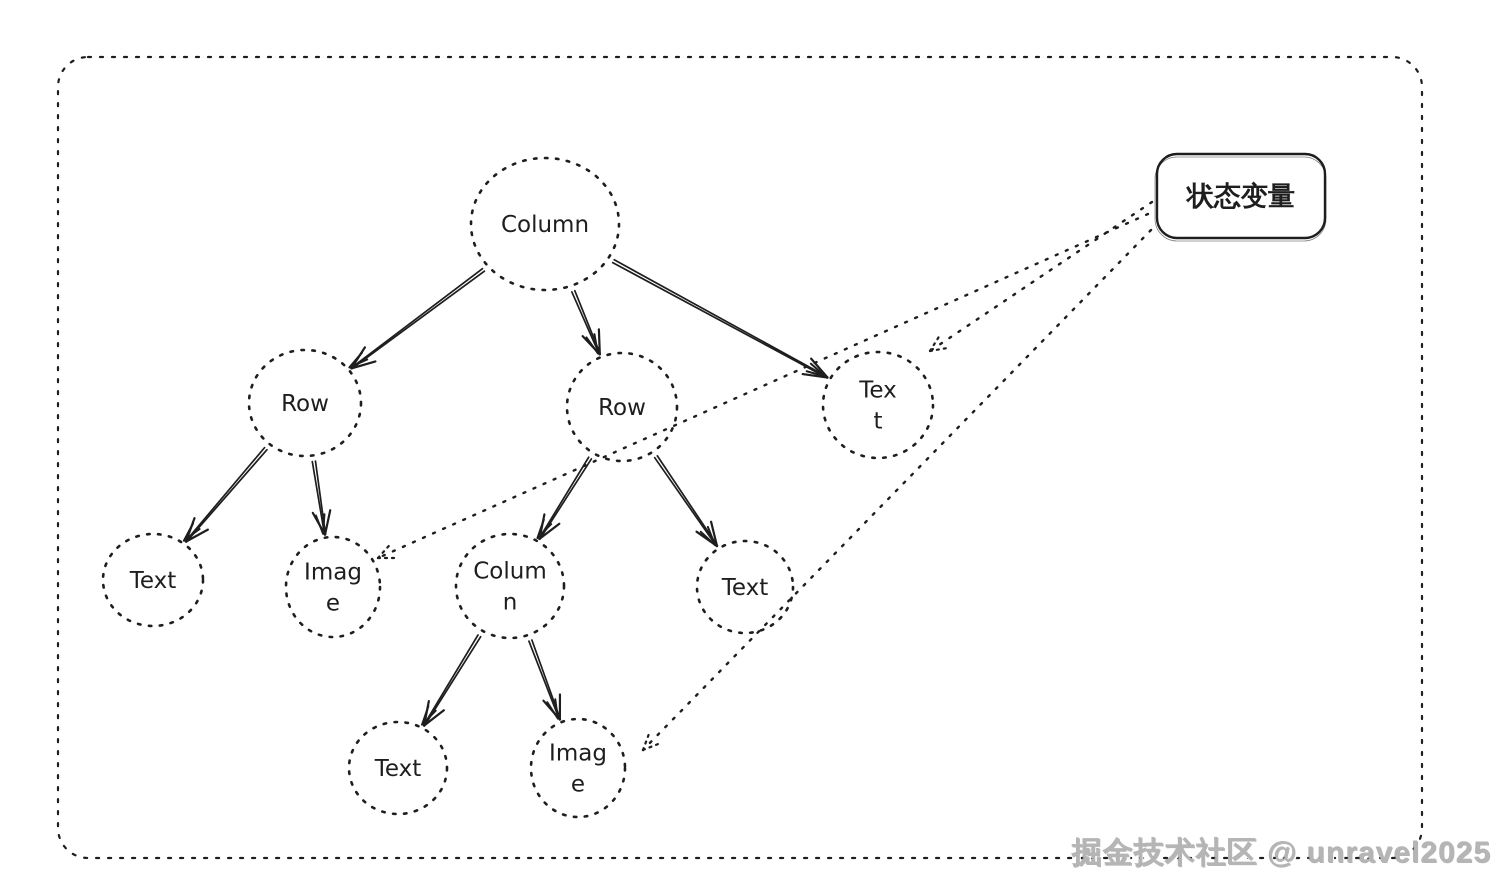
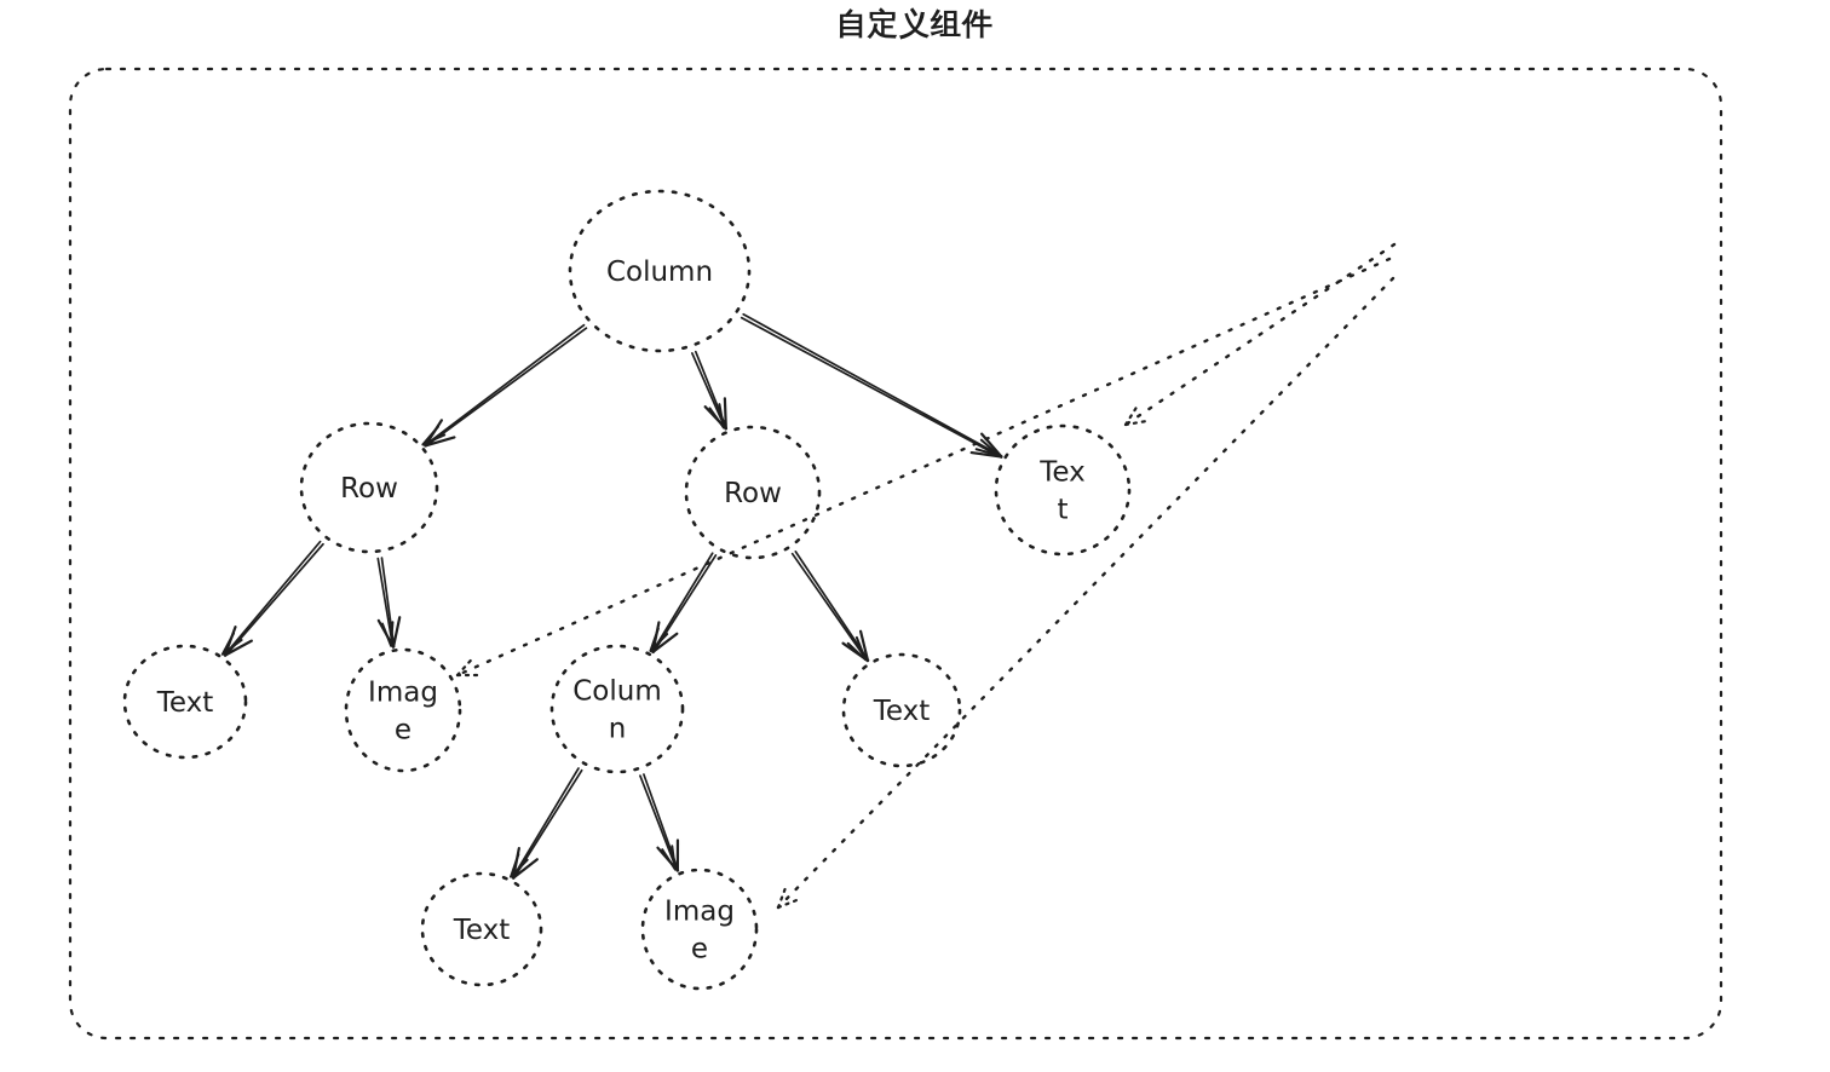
+ 自定义组件
  Column
  Row
  Row
  Tex t
  Text
  Imag e
  Colum n
  Text
  Text
  Imag e
- 状态变量
- 掘金技术社区 @ unravel2025
